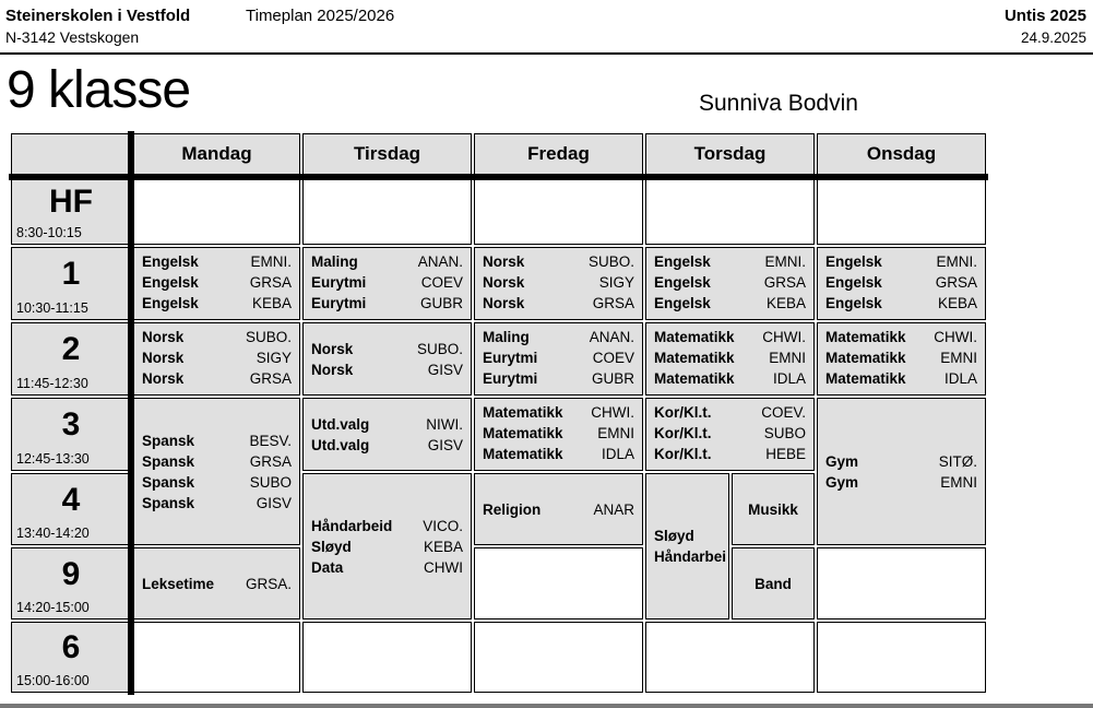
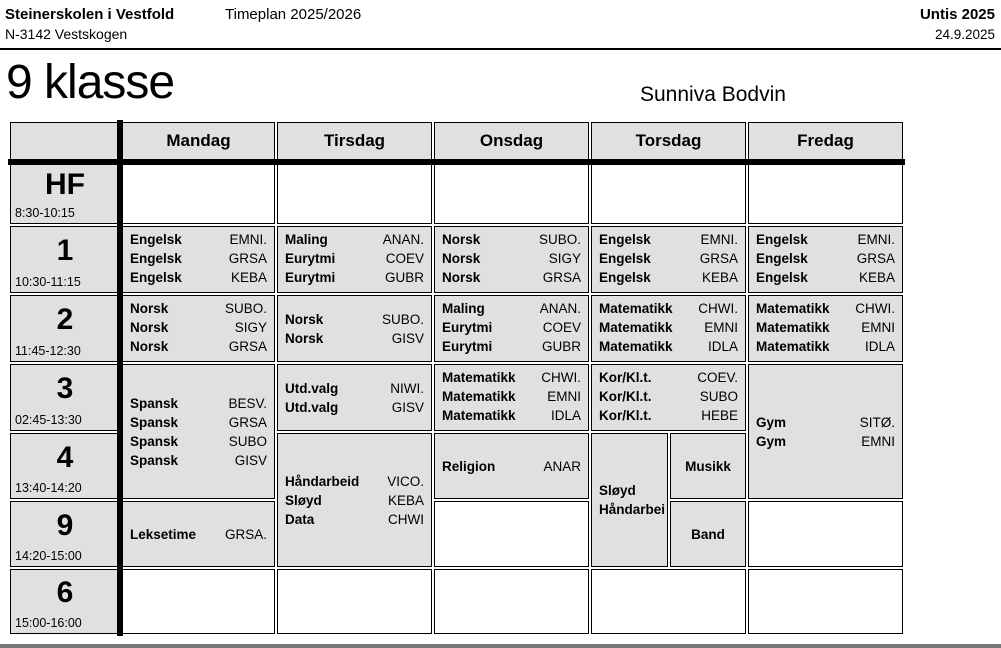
  Steinerskolen i Vestfold
  Timeplan 2025/2026
  Untis 2025
  N-3142 Vestskogen
  24.9.2025
  9 klasse
  Sunniva Bodvin
  Mandag
  Tirsdag
- Fredag
+ Onsdag
  Torsdag
- Onsdag
+ Fredag
  HF
  8:30-10:15
  1
  10:30-11:15
  2
  11:45-12:30
  3
- 12:45-13:30
+ 02:45-13:30
  4
  13:40-14:20
  9
  14:20-15:00
  6
  15:00-16:00
  Engelsk
  EMNI.
  Engelsk
  GRSA
  Engelsk
  KEBA
  Maling
  ANAN.
  Eurytmi
  COEV
  Eurytmi
  GUBR
  Norsk
  SUBO.
  Norsk
  SIGY
  Norsk
  GRSA
  Engelsk
  EMNI.
  Engelsk
  GRSA
  Engelsk
  KEBA
  Engelsk
  EMNI.
  Engelsk
  GRSA
  Engelsk
  KEBA
  Norsk
  SUBO.
  Norsk
  SIGY
  Norsk
  GRSA
  Norsk
  SUBO.
  Norsk
  GISV
  Maling
  ANAN.
  Eurytmi
  COEV
  Eurytmi
  GUBR
  Matematikk
  CHWI.
  Matematikk
  EMNI
  Matematikk
  IDLA
  Matematikk
  CHWI.
  Matematikk
  EMNI
  Matematikk
  IDLA
  Spansk
  BESV.
  Spansk
  GRSA
  Spansk
  SUBO
  Spansk
  GISV
  Utd.valg
  NIWI.
  Utd.valg
  GISV
  Matematikk
  CHWI.
  Matematikk
  EMNI
  Matematikk
  IDLA
  Kor/Kl.t.
  COEV.
  Kor/Kl.t.
  SUBO
  Kor/Kl.t.
  HEBE
  Gym
  SITØ.
  Gym
  EMNI
  Håndarbeid
  VICO.
  Sløyd
  KEBA
  Data
  CHWI
  Religion
  ANAR
  Sløyd
  Håndarbei
  Musikk
  Leksetime
  GRSA.
  Band
